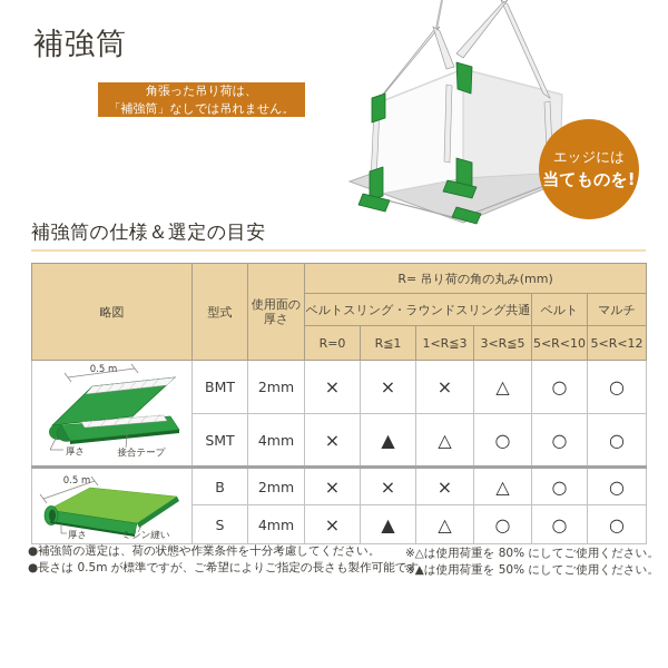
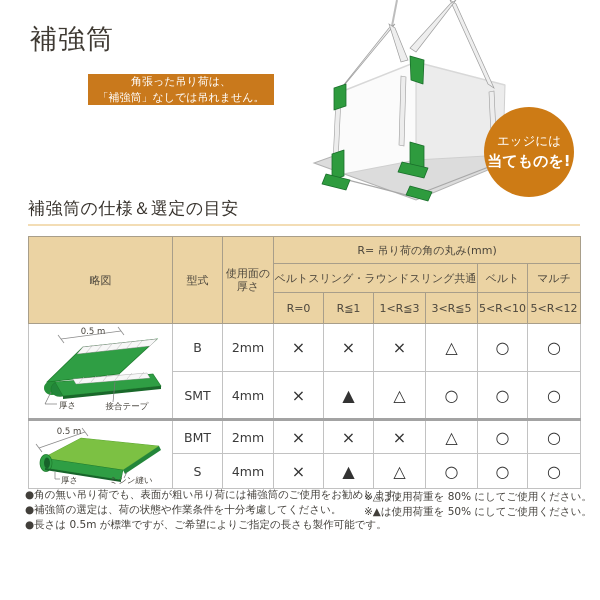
  補強筒
  角張った吊り荷は、
  「補強筒」なしでは吊れません。
  エッジには
  当てものを!
  補強筒の仕様＆選定の目安
  略図	型式	使用面の 厚さ	R= 吊り荷の角の丸み(mm)
  ベルトスリング・ラウンドスリング共通	ベルト	マルチ
  R=0	R≦1	1<R≦3	3<R≦5	5<R<10	5<R<12
- 0.5 m 厚さ 接合テープ	BMT	2mm	×	×	×	△	○	○
+ 0.5 m 厚さ 接合テープ	B	2mm	×	×	×	△	○	○
  SMT	4mm	×	▲	△	○	○	○
- 0.5 m 厚さ ミシン縫い	B	2mm	×	×	×	△	○	○
+ 0.5 m 厚さ ミシン縫い	BMT	2mm	×	×	×	△	○	○
  S	4mm	×	▲	△	○	○	○
+ ●角の無い吊り荷でも、表面が粗い吊り荷には補強筒のご使用をお勧めします。
  ●補強筒の選定は、荷の状態や作業条件を十分考慮してください。
  ●長さは 0.5m が標準ですが、ご希望によりご指定の長さも製作可能です。
  ※△は使用荷重を 80% にしてご使用ください。
  ※▲は使用荷重を 50% にしてご使用ください。
